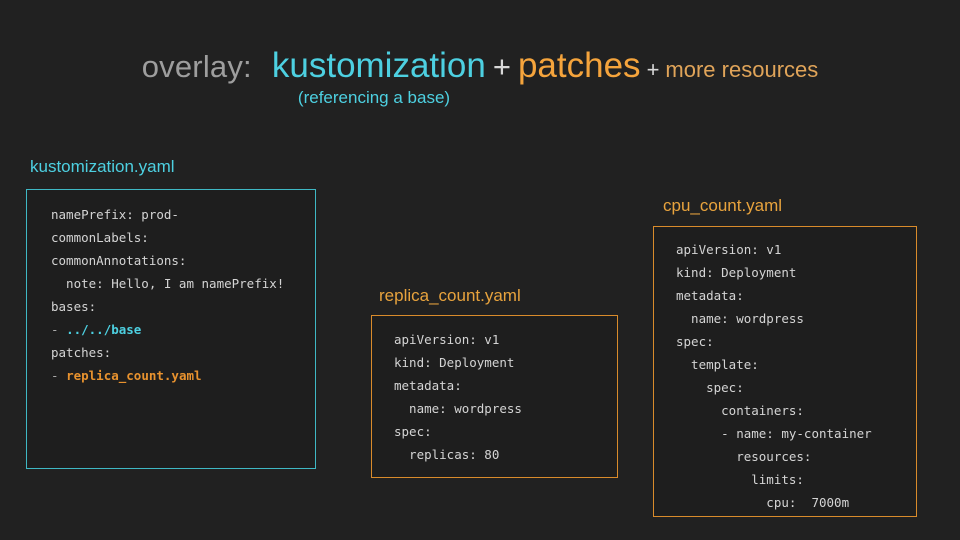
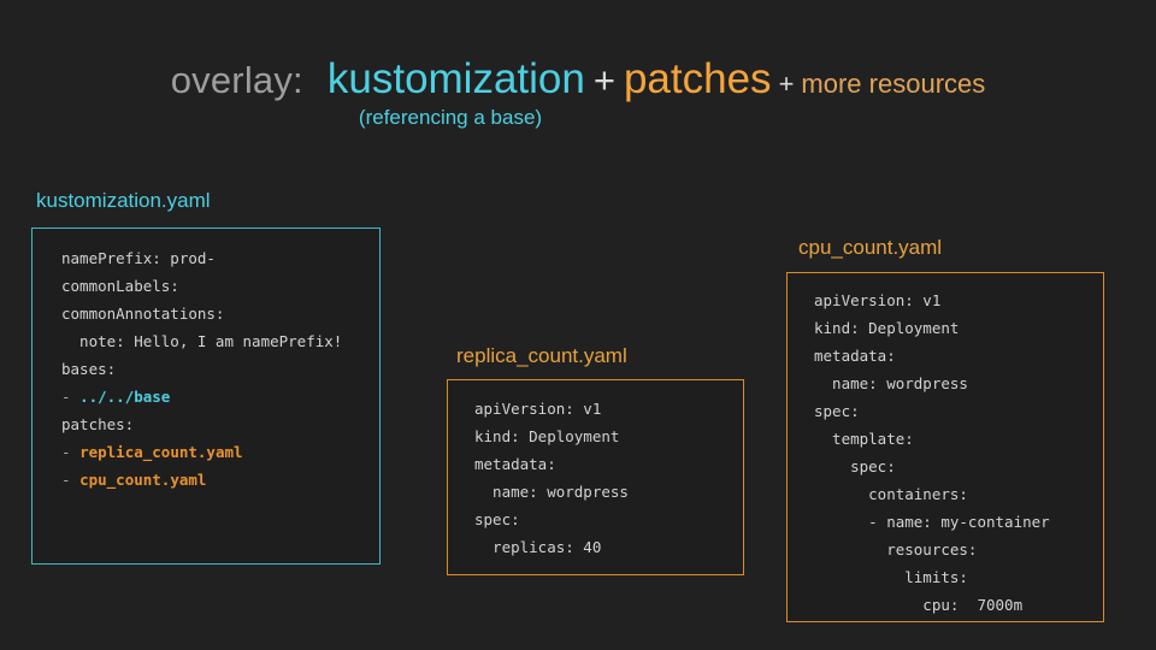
  overlay: kustomization + patches + more resources
  (referencing a base)
  kustomization.yaml
  namePrefix: prod-
  commonLabels:
  commonAnnotations:
  note: Hello, I am namePrefix!
  bases:
  - ../../base
  patches:
  - replica_count.yaml
+ - cpu_count.yaml
  replica_count.yaml
  apiVersion: v1
  kind: Deployment
  metadata:
  name: wordpress
  spec:
- replicas: 80
+ replicas: 40
  cpu_count.yaml
  apiVersion: v1
  kind: Deployment
  metadata:
  name: wordpress
  spec:
  template:
  spec:
  containers:
  - name: my-container
  resources:
  limits:
  cpu: 7000m
